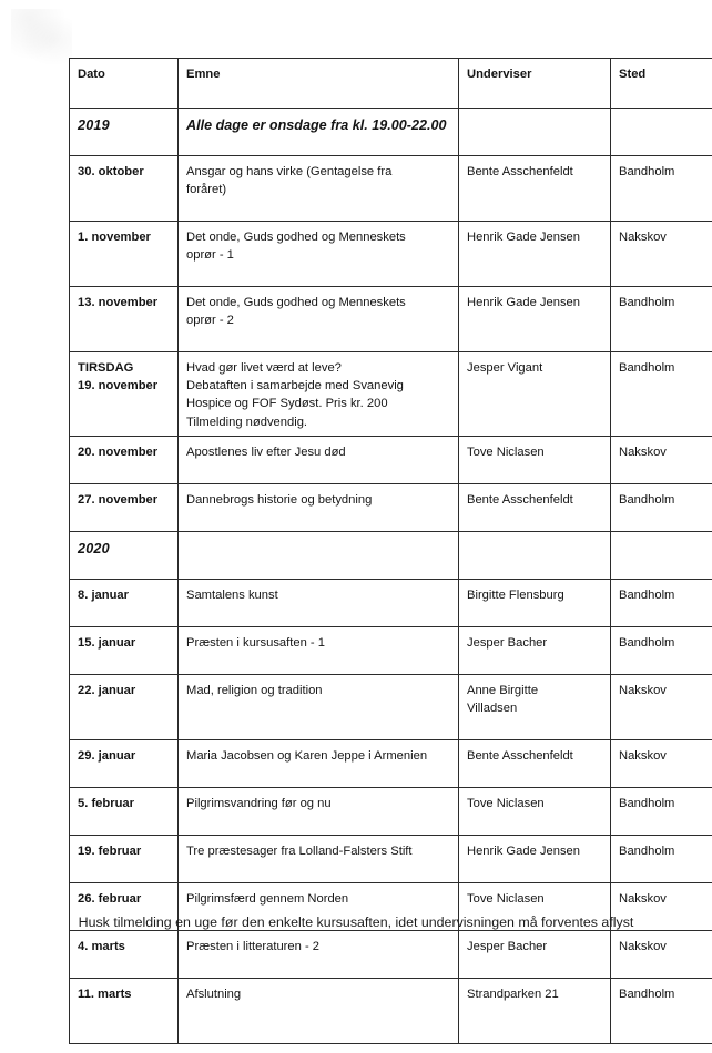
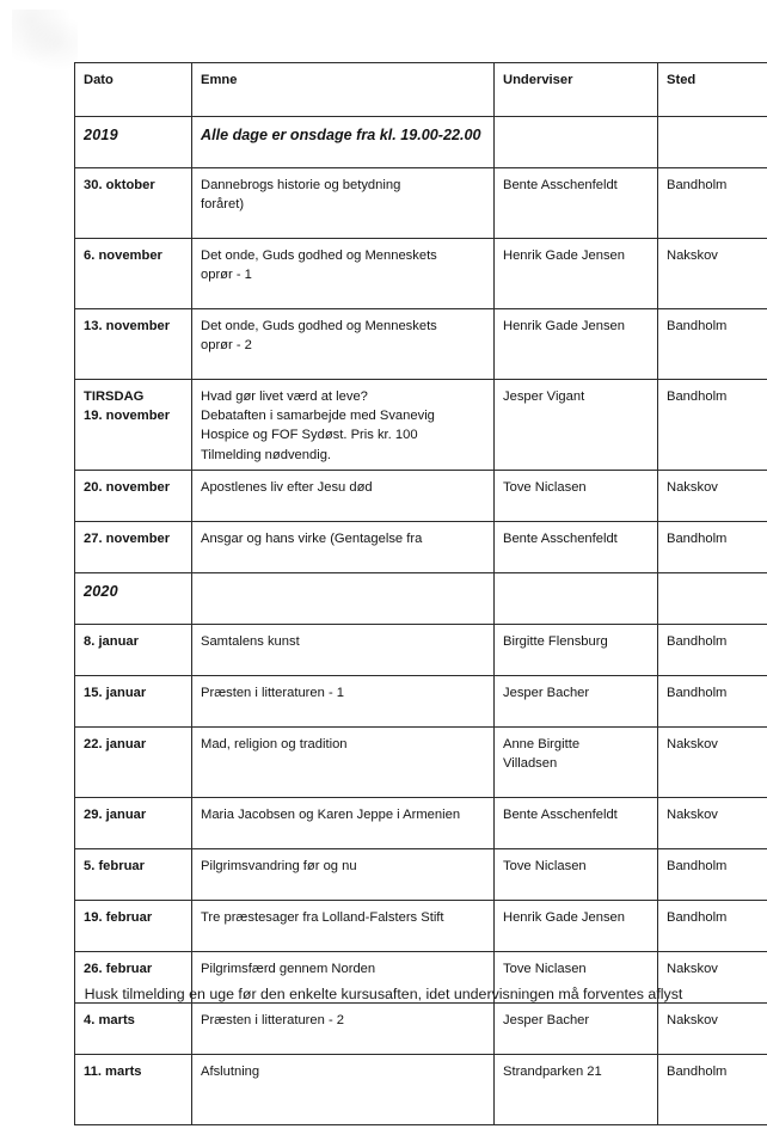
  Dato	Emne	Underviser	Sted
  2019	Alle dage er onsdage fra kl. 19.00-22.00
- 30. oktober	Ansgar og hans virke (Gentagelse fra foråret)	Bente Asschenfeldt	Bandholm
+ 30. oktober	Dannebrogs historie og betydning foråret)	Bente Asschenfeldt	Bandholm
- 1. november	Det onde, Guds godhed og Menneskets oprør - 1	Henrik Gade Jensen	Nakskov
+ 6. november	Det onde, Guds godhed og Menneskets oprør - 1	Henrik Gade Jensen	Nakskov
  13. november	Det onde, Guds godhed og Menneskets oprør - 2	Henrik Gade Jensen	Bandholm
- TIRSDAG 19. november	Hvad gør livet værd at leve? Debataften i samarbejde med Svanevig Hospice og FOF Sydøst. Pris kr. 200 Tilmelding nødvendig.	Jesper Vigant	Bandholm
+ TIRSDAG 19. november	Hvad gør livet værd at leve? Debataften i samarbejde med Svanevig Hospice og FOF Sydøst. Pris kr. 100 Tilmelding nødvendig.	Jesper Vigant	Bandholm
  20. november	Apostlenes liv efter Jesu død	Tove Niclasen	Nakskov
- 27. november	Dannebrogs historie og betydning	Bente Asschenfeldt	Bandholm
+ 27. november	Ansgar og hans virke (Gentagelse fra	Bente Asschenfeldt	Bandholm
  2020
  8. januar	Samtalens kunst	Birgitte Flensburg	Bandholm
- 15. januar	Præsten i kursusaften - 1	Jesper Bacher	Bandholm
+ 15. januar	Præsten i litteraturen - 1	Jesper Bacher	Bandholm
  22. januar	Mad, religion og tradition	Anne Birgitte Villadsen	Nakskov
  29. januar	Maria Jacobsen og Karen Jeppe i Armenien	Bente Asschenfeldt	Nakskov
  5. februar	Pilgrimsvandring før og nu	Tove Niclasen	Bandholm
  19. februar	Tre præstesager fra Lolland-Falsters Stift	Henrik Gade Jensen	Bandholm
  26. februar	Pilgrimsfærd gennem Norden	Tove Niclasen	Nakskov
  4. marts	Præsten i litteraturen - 2	Jesper Bacher	Nakskov
  11. marts	Afslutning	Strandparken 21	Bandholm
  Husk tilmelding en uge før den enkelte kursusaften, idet undervisningen må forventes aflyst
